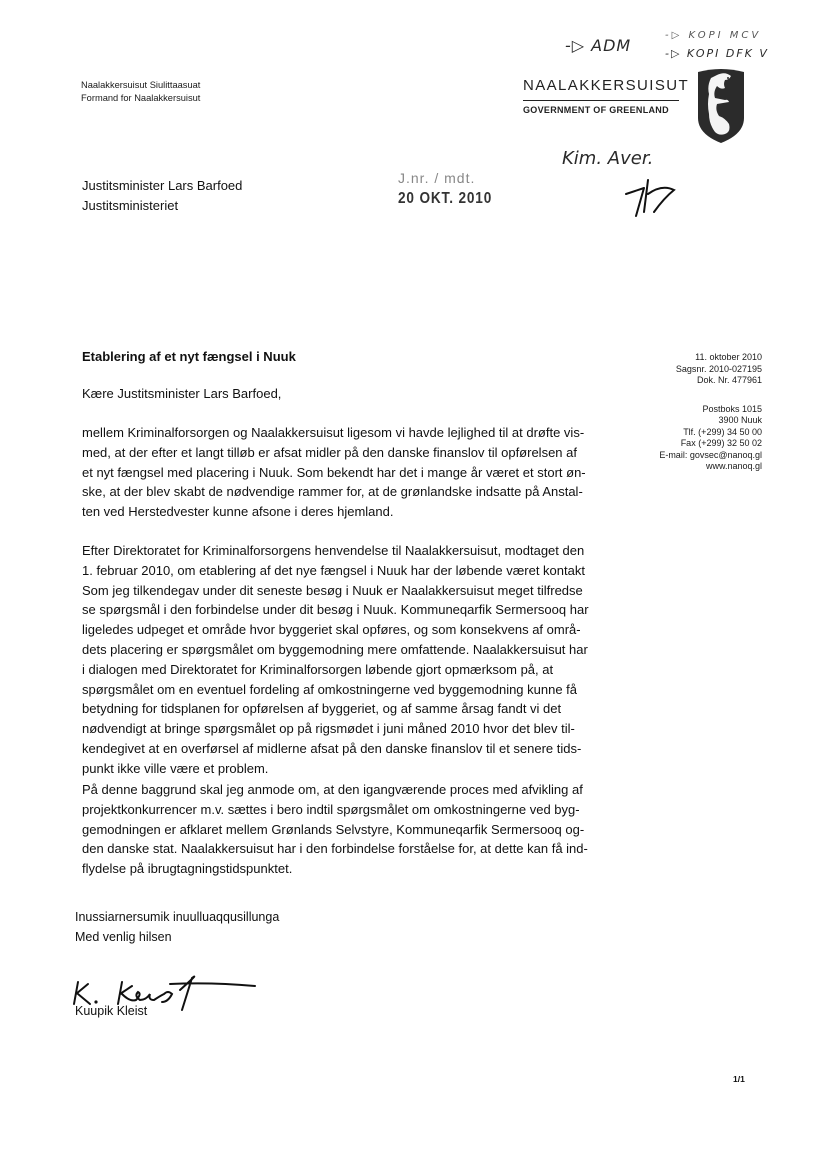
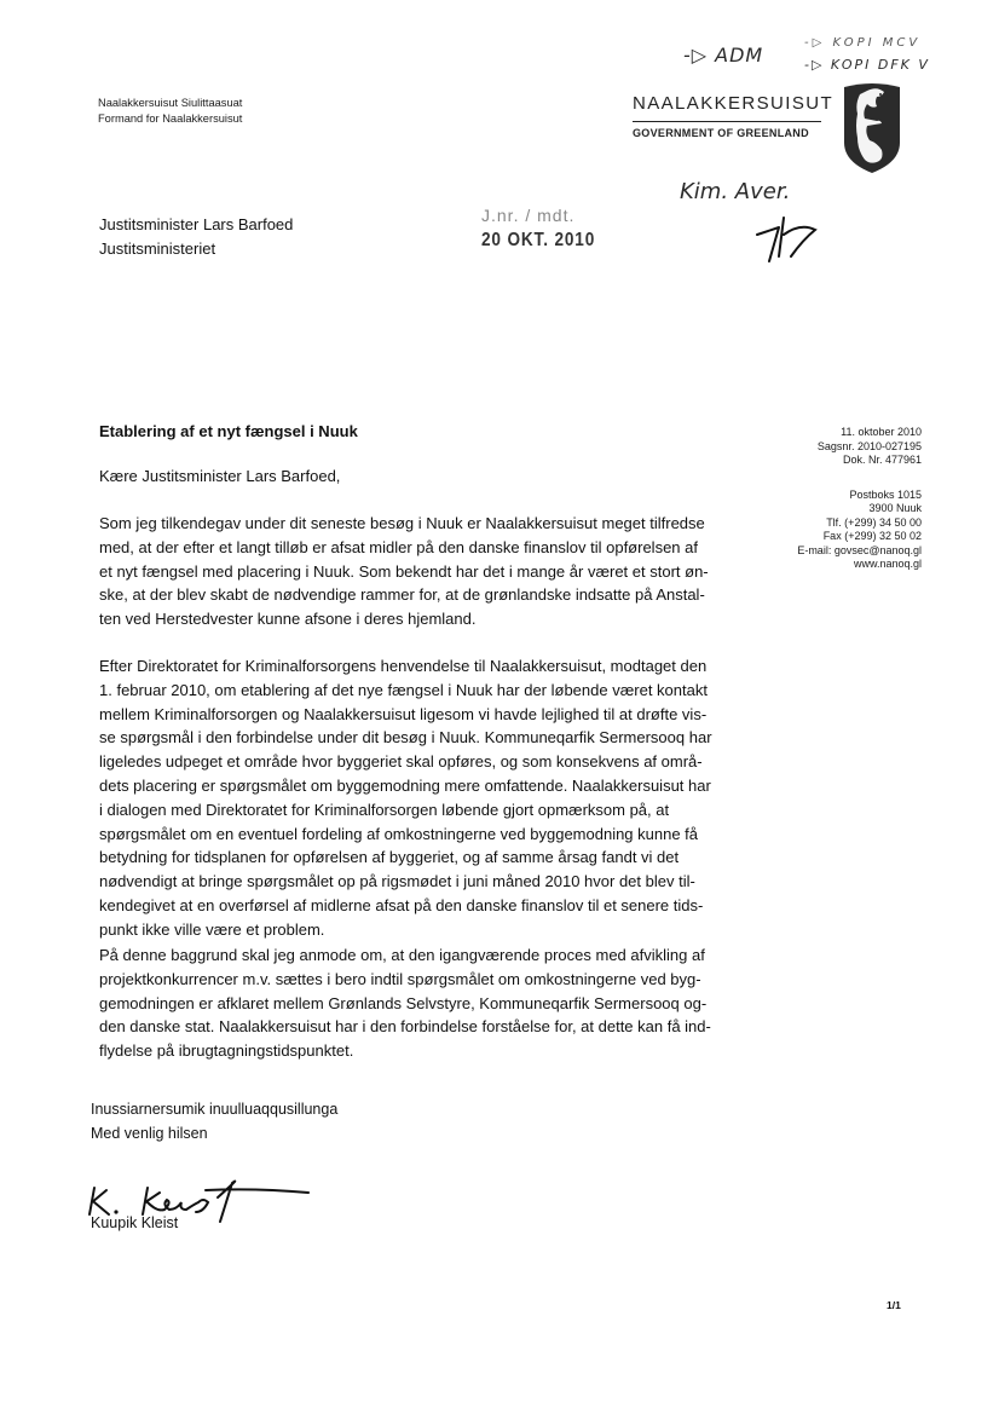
  Naalakkersuisut Siulittaasuat
  Formand for Naalakkersuisut
  -▷ ADM
  -▷ KOPI MCV
  -▷ KOPI DFK V
  NAALAKKERSUISUT
  GOVERNMENT OF GREENLAND
  Justitsminister Lars Barfoed
  Justitsministeriet
  J.nr. / mdt.
  20 OKT. 2010
  Kim. Aver.
  Etablering af et nyt fængsel i Nuuk
  11. oktober 2010
  Sagsnr. 2010-027195
  Dok. Nr. 477961
  Postboks 1015
  3900 Nuuk
  Tlf. (+299) 34 50 00
  Fax (+299) 32 50 02
  E-mail: govsec@nanoq.gl
  www.nanoq.gl
  Kære Justitsminister Lars Barfoed,
- mellem Kriminalforsorgen og Naalakkersuisut ligesom vi havde lejlighed til at drøfte vis-
+ Som jeg tilkendegav under dit seneste besøg i Nuuk er Naalakkersuisut meget tilfredse
  med, at der efter et langt tilløb er afsat midler på den danske finanslov til opførelsen af
  et nyt fængsel med placering i Nuuk. Som bekendt har det i mange år været et stort øn-
  ske, at der blev skabt de nødvendige rammer for, at de grønlandske indsatte på Anstal-
  ten ved Herstedvester kunne afsone i deres hjemland.
  Efter Direktoratet for Kriminalforsorgens henvendelse til Naalakkersuisut, modtaget den
  1. februar 2010, om etablering af det nye fængsel i Nuuk har der løbende været kontakt
- Som jeg tilkendegav under dit seneste besøg i Nuuk er Naalakkersuisut meget tilfredse
+ mellem Kriminalforsorgen og Naalakkersuisut ligesom vi havde lejlighed til at drøfte vis-
  se spørgsmål i den forbindelse under dit besøg i Nuuk. Kommuneqarfik Sermersooq har
  ligeledes udpeget et område hvor byggeriet skal opføres, og som konsekvens af områ-
  dets placering er spørgsmålet om byggemodning mere omfattende. Naalakkersuisut har
  i dialogen med Direktoratet for Kriminalforsorgen løbende gjort opmærksom på, at
  spørgsmålet om en eventuel fordeling af omkostningerne ved byggemodning kunne få
  betydning for tidsplanen for opførelsen af byggeriet, og af samme årsag fandt vi det
  nødvendigt at bringe spørgsmålet op på rigsmødet i juni måned 2010 hvor det blev til-
  kendegivet at en overførsel af midlerne afsat på den danske finanslov til et senere tids-
  punkt ikke ville være et problem.
  På denne baggrund skal jeg anmode om, at den igangværende proces med afvikling af
  projektkonkurrencer m.v. sættes i bero indtil spørgsmålet om omkostningerne ved byg-
  gemodningen er afklaret mellem Grønlands Selvstyre, Kommuneqarfik Sermersooq og-
  den danske stat. Naalakkersuisut har i den forbindelse forståelse for, at dette kan få ind-
  flydelse på ibrugtagningstidspunktet.
  Inussiarnersumik inuulluaqqusillunga
  Med venlig hilsen
  Kuupik Kleist
  1/1
